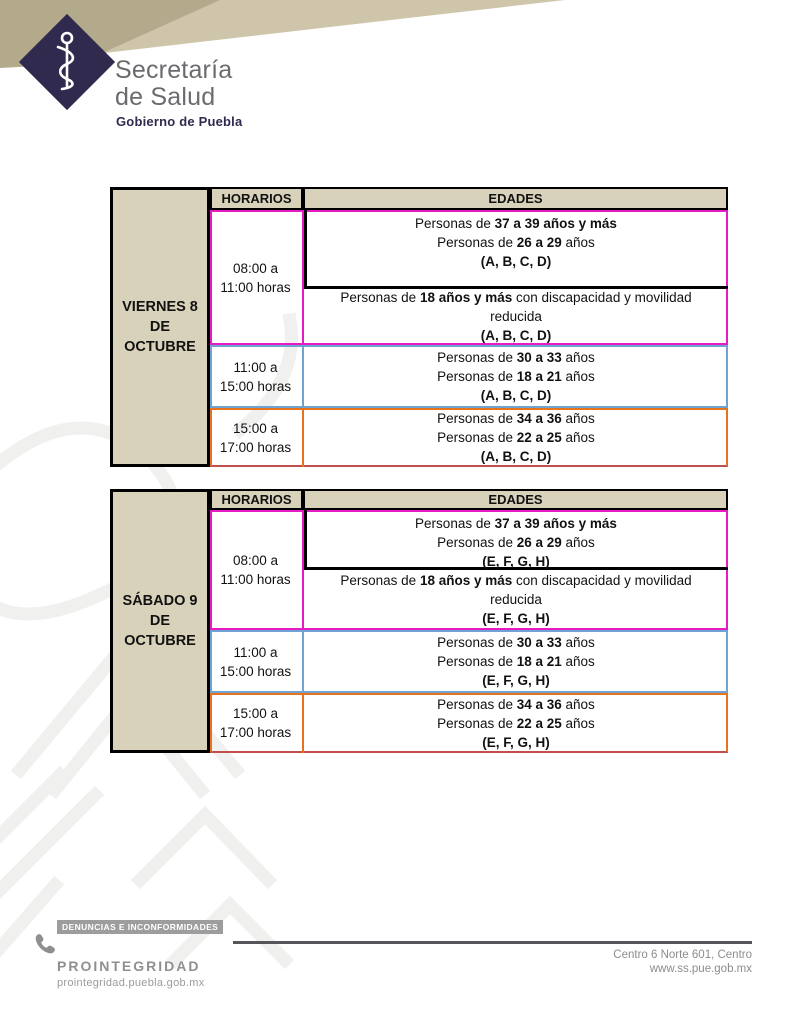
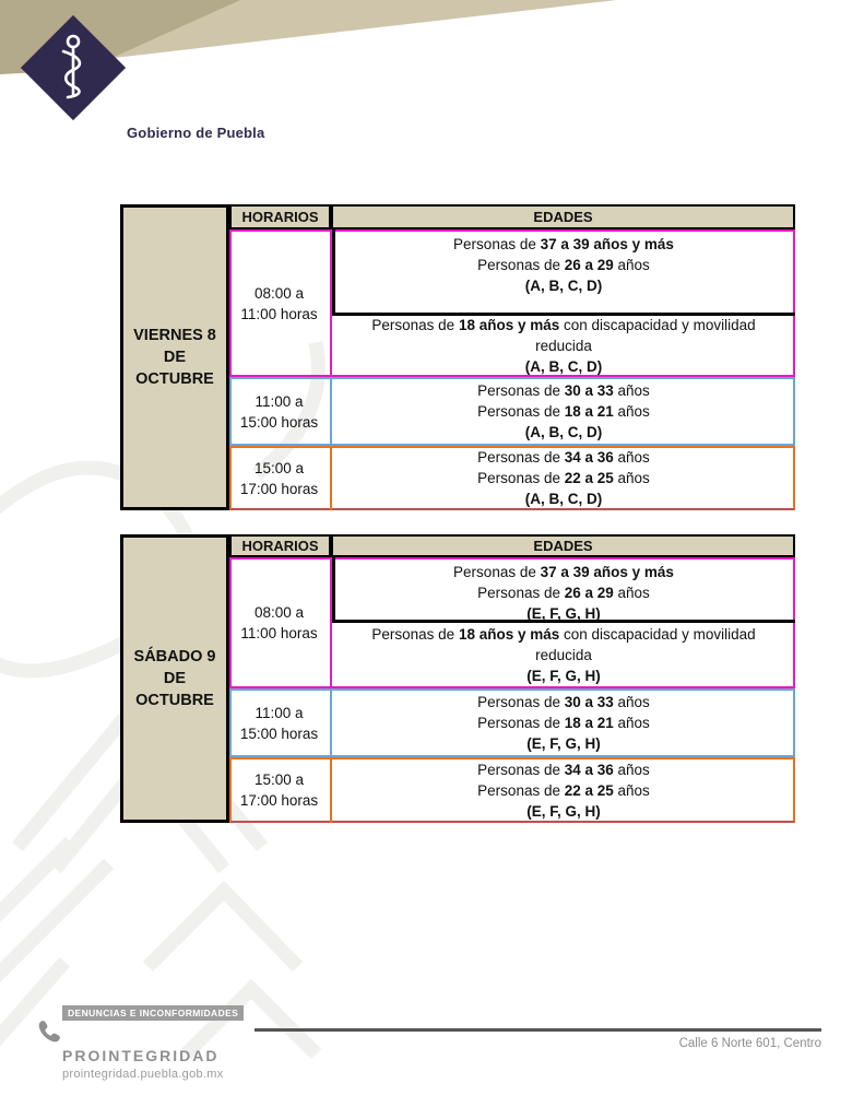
- Secretaría
- de Salud
  Gobierno de Puebla
  VIERNES 8
  DE OCTUBRE
  HORARIOS
  EDADES
  08:00 a
  11:00 horas
  11:00 a
  15:00 horas
  15:00 a
  17:00 horas
  Personas de 37 a 39 años y más
  Personas de 26 a 29 años
  (A, B, C, D)
  Personas de 18 años y más con discapacidad y movilidad reducida
  (A, B, C, D)
  Personas de 30 a 33 años
  Personas de 18 a 21 años
  (A, B, C, D)
  Personas de 34 a 36 años
  Personas de 22 a 25 años
  (A, B, C, D)
  SÁBADO 9
  DE OCTUBRE
  HORARIOS
  EDADES
  08:00 a
  11:00 horas
  11:00 a
  15:00 horas
  15:00 a
  17:00 horas
  Personas de 37 a 39 años y más
  Personas de 26 a 29 años
  (E, F, G, H)
  Personas de 18 años y más con discapacidad y movilidad reducida
  (E, F, G, H)
  Personas de 30 a 33 años
  Personas de 18 a 21 años
  (E, F, G, H)
  Personas de 34 a 36 años
  Personas de 22 a 25 años
  (E, F, G, H)
  DENUNCIAS E INCONFORMIDADES
  PROINTEGRIDAD
  prointegridad.puebla.gob.mx
- Centro 6 Norte 601, Centro
+ Calle 6 Norte 601, Centro
- www.ss.pue.gob.mx
